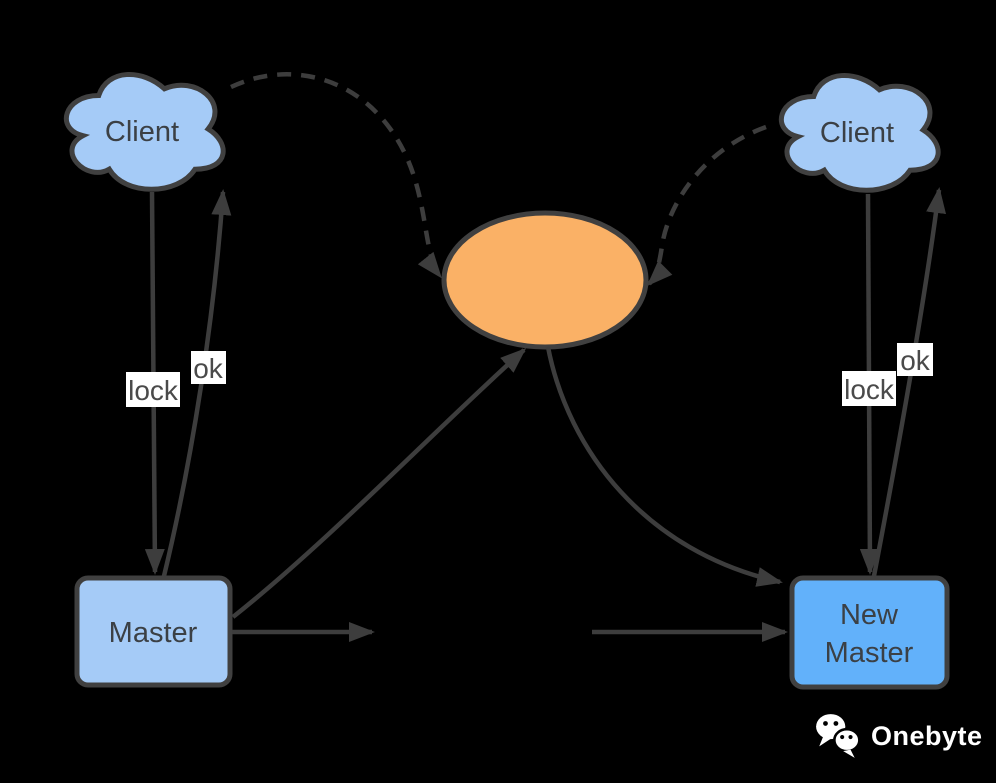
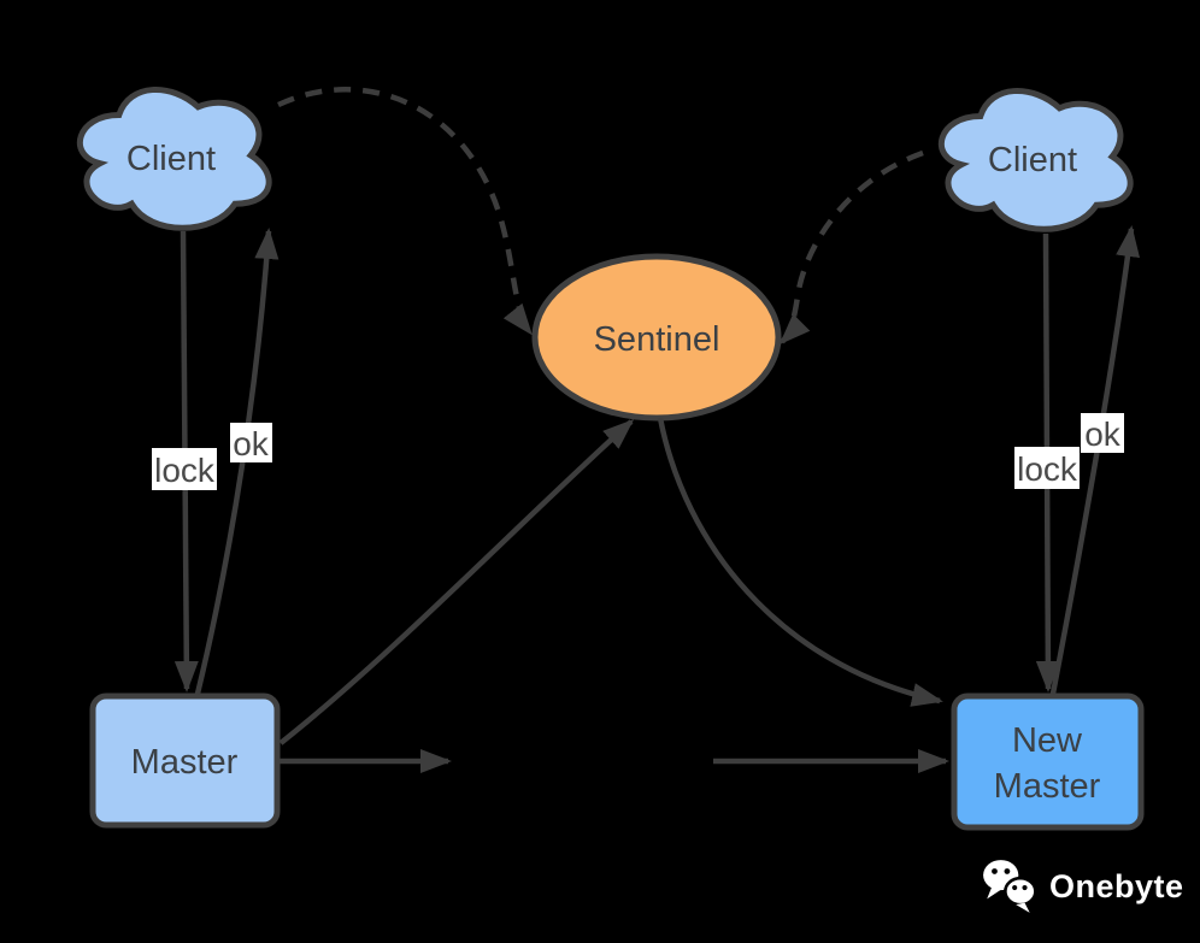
  Client
  Client
+ Sentinel
  Master
  New
  Master
  lock
  ok
  lock
  ok
  Onebyte
